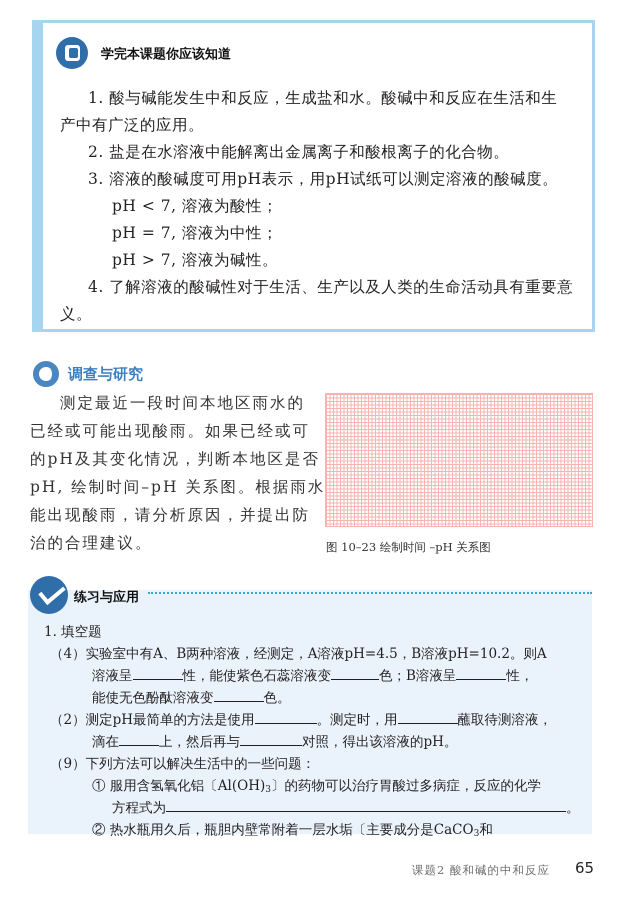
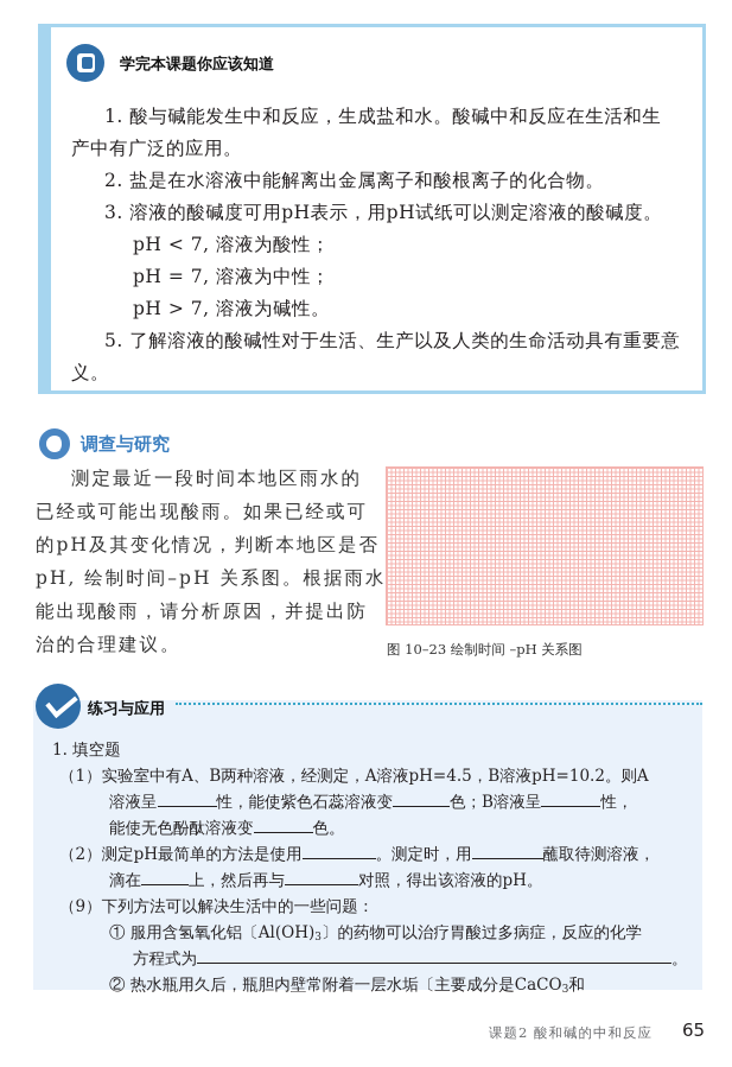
  学完本课题你应该知道
  1. 酸与碱能发生中和反应，生成盐和水。酸碱中和反应在生活和生
  产中有广泛的应用。
  2. 盐是在水溶液中能解离出金属离子和酸根离子的化合物。
  3. 溶液的酸碱度可用pH表示，用pH试纸可以测定溶液的酸碱度。
  pH < 7, 溶液为酸性；
  pH = 7, 溶液为中性；
  pH > 7, 溶液为碱性。
- 4. 了解溶液的酸碱性对于生活、生产以及人类的生命活动具有重要意
+ 5. 了解溶液的酸碱性对于生活、生产以及人类的生命活动具有重要意
  义。
  调查与研究
  测定最近一段时间本地区雨水的
  已经或可能出现酸雨。如果已经或可
  的pH及其变化情况，判断本地区是否
  pH, 绘制时间–pH 关系图。根据雨水
  能出现酸雨，请分析原因，并提出防
  治的合理建议。
  图 10–23 绘制时间 –pH 关系图
  练习与应用
  1. 填空题
- （4）实验室中有A、B两种溶液，经测定，A溶液pH=4.5，B溶液pH=10.2。则A
+ （1）实验室中有A、B两种溶液，经测定，A溶液pH=4.5，B溶液pH=10.2。则A
  溶液呈 性，能使紫色石蕊溶液变 色；B溶液呈 性，
  能使无色酚酞溶液变 色。
  （2）测定pH最简单的方法是使用 。测定时，用 蘸取待测溶液，
  滴在 上，然后再与 对照，得出该溶液的pH。
  （9）下列方法可以解决生活中的一些问题：
  ① 服用含氢氧化铝〔Al(OH)3〕的药物可以治疗胃酸过多病症，反应的化学
  方程式为 。
  ② 热水瓶用久后，瓶胆内壁常附着一层水垢〔主要成分是CaCO3和
  课题2 酸和碱的中和反应
  65
